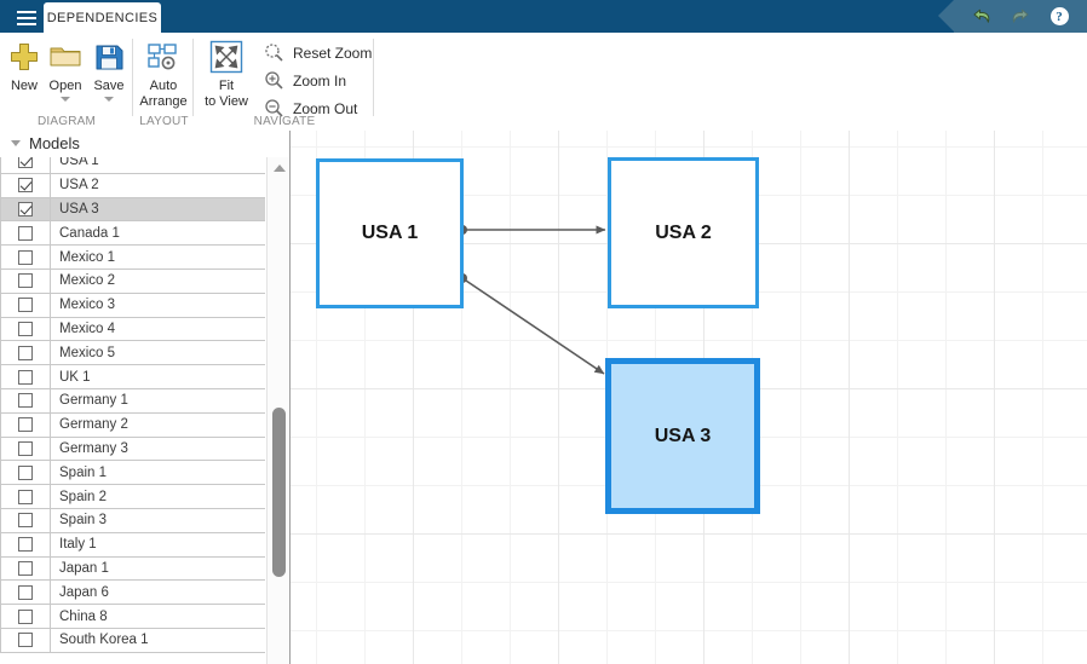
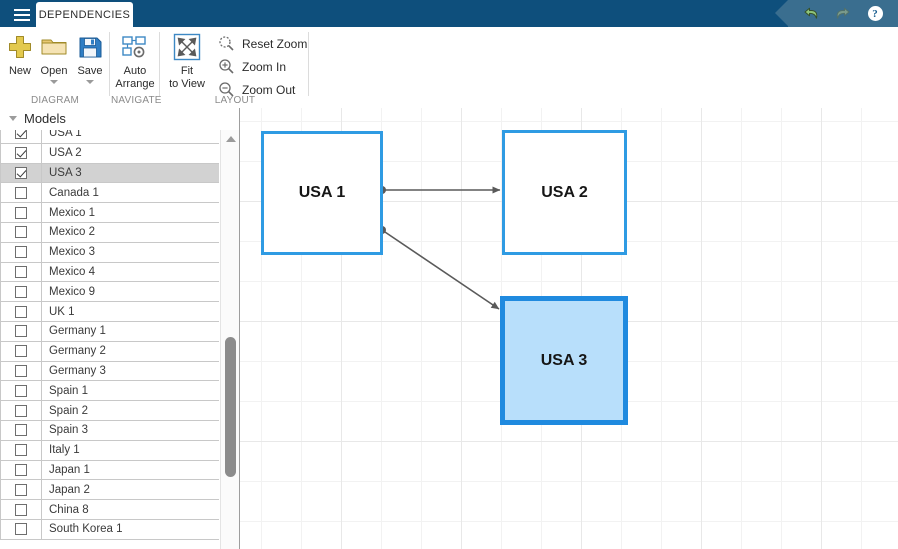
  DEPENDENCIES
  ?
  New
  Open
  Save
  DIAGRAM
  Auto
  Arrange
- LAYOUT
+ NAVIGATE
  Fit
  to View
  Reset Zoom
  Zoom In
  Zoom Out
- NAVIGATE
+ LAYOUT
  Models
  USA 1
  USA 2
  USA 3
  Canada 1
  Mexico 1
  Mexico 2
  Mexico 3
  Mexico 4
- Mexico 5
+ Mexico 9
  UK 1
  Germany 1
  Germany 2
  Germany 3
  Spain 1
  Spain 2
  Spain 3
  Italy 1
  Japan 1
- Japan 6
+ Japan 2
  China 8
  South Korea 1
  USA 1
  USA 2
  USA 3
